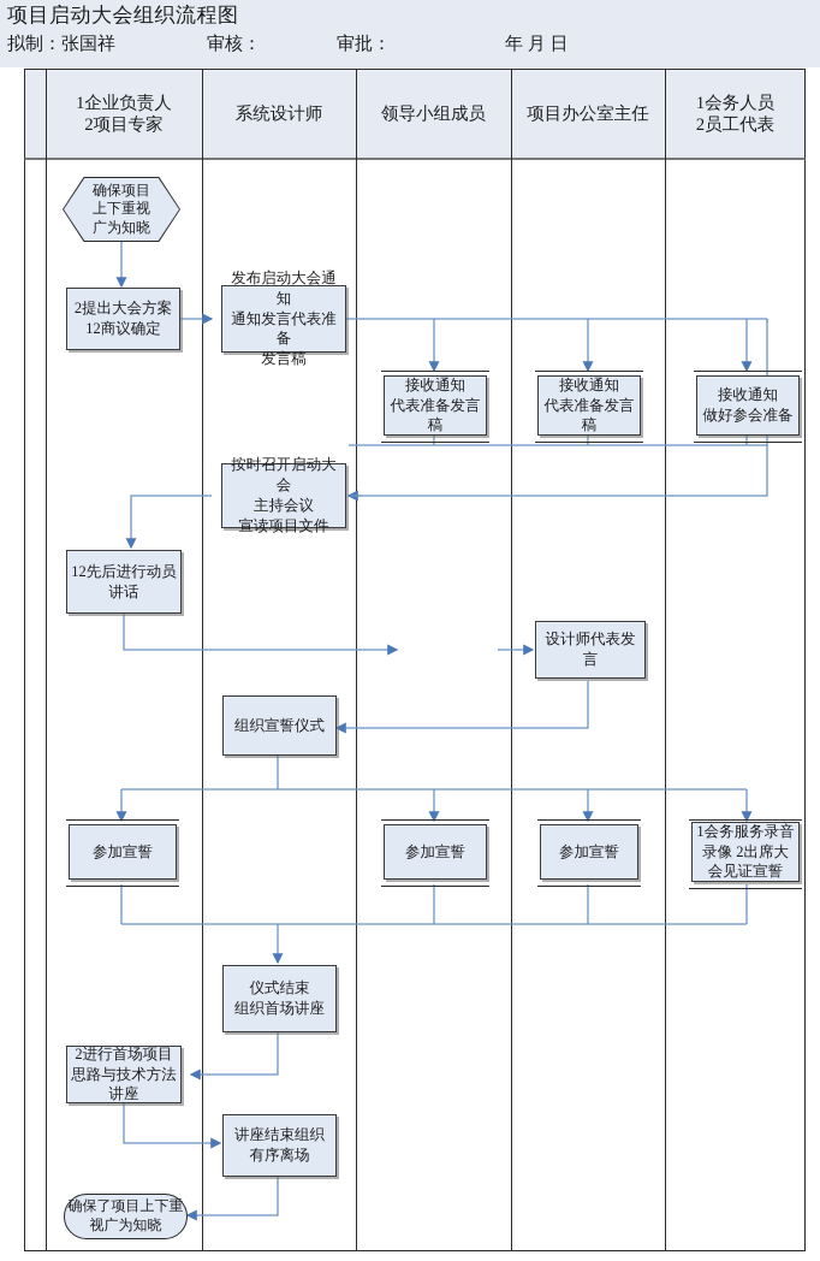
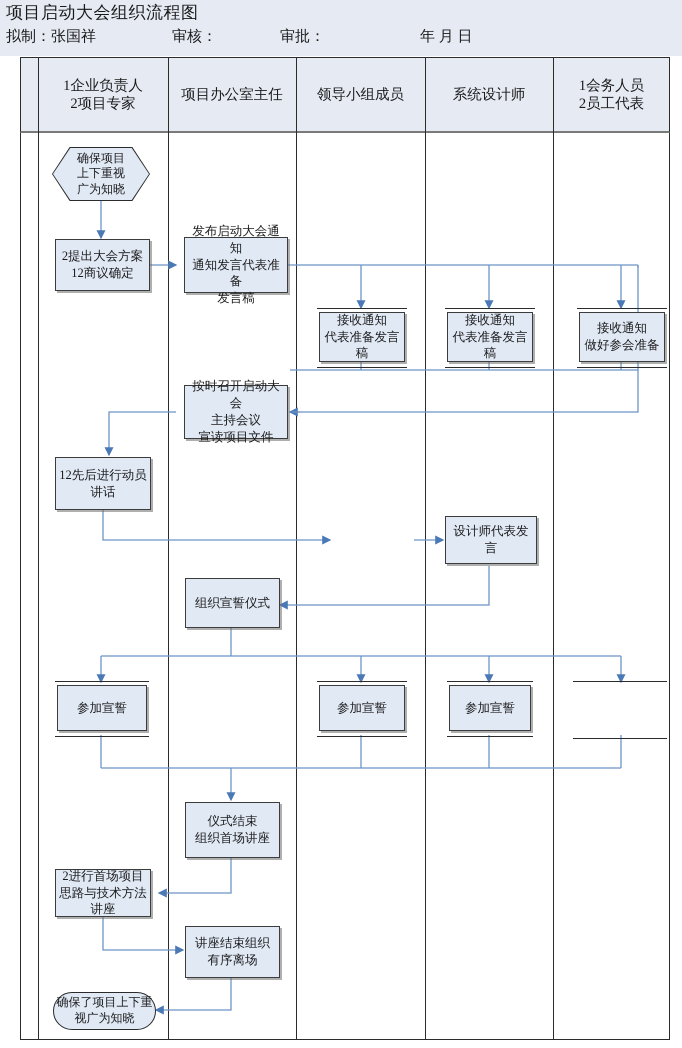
  项目启动大会组织流程图
  拟制：张国祥
  审核：
  审批：
  年 月 日
  1企业负责人
  2项目专家
- 系统设计师
+ 项目办公室主任
  领导小组成员
- 项目办公室主任
+ 系统设计师
  1会务人员
  2员工代表
  确保项目
  上下重视
  广为知晓
  2提出大会方案
  12商议确定
  发布启动大会通知
  通知发言代表准备
  发言稿
  接收通知
  代表准备发言稿
  接收通知
  代表准备发言稿
  接收通知
  做好参会准备
  按时召开启动大会
  主持会议
  宣读项目文件
  12先后进行动员讲话
  设计师代表发言
  组织宣誓仪式
  参加宣誓
  参加宣誓
  参加宣誓
- 1会务服务录音录像 2出席大会见证宣誓
  仪式结束
  组织首场讲座
  2进行首场项目思路与技术方法讲座
  讲座结束组织有序离场
  确保了项目上下重视广为知晓
